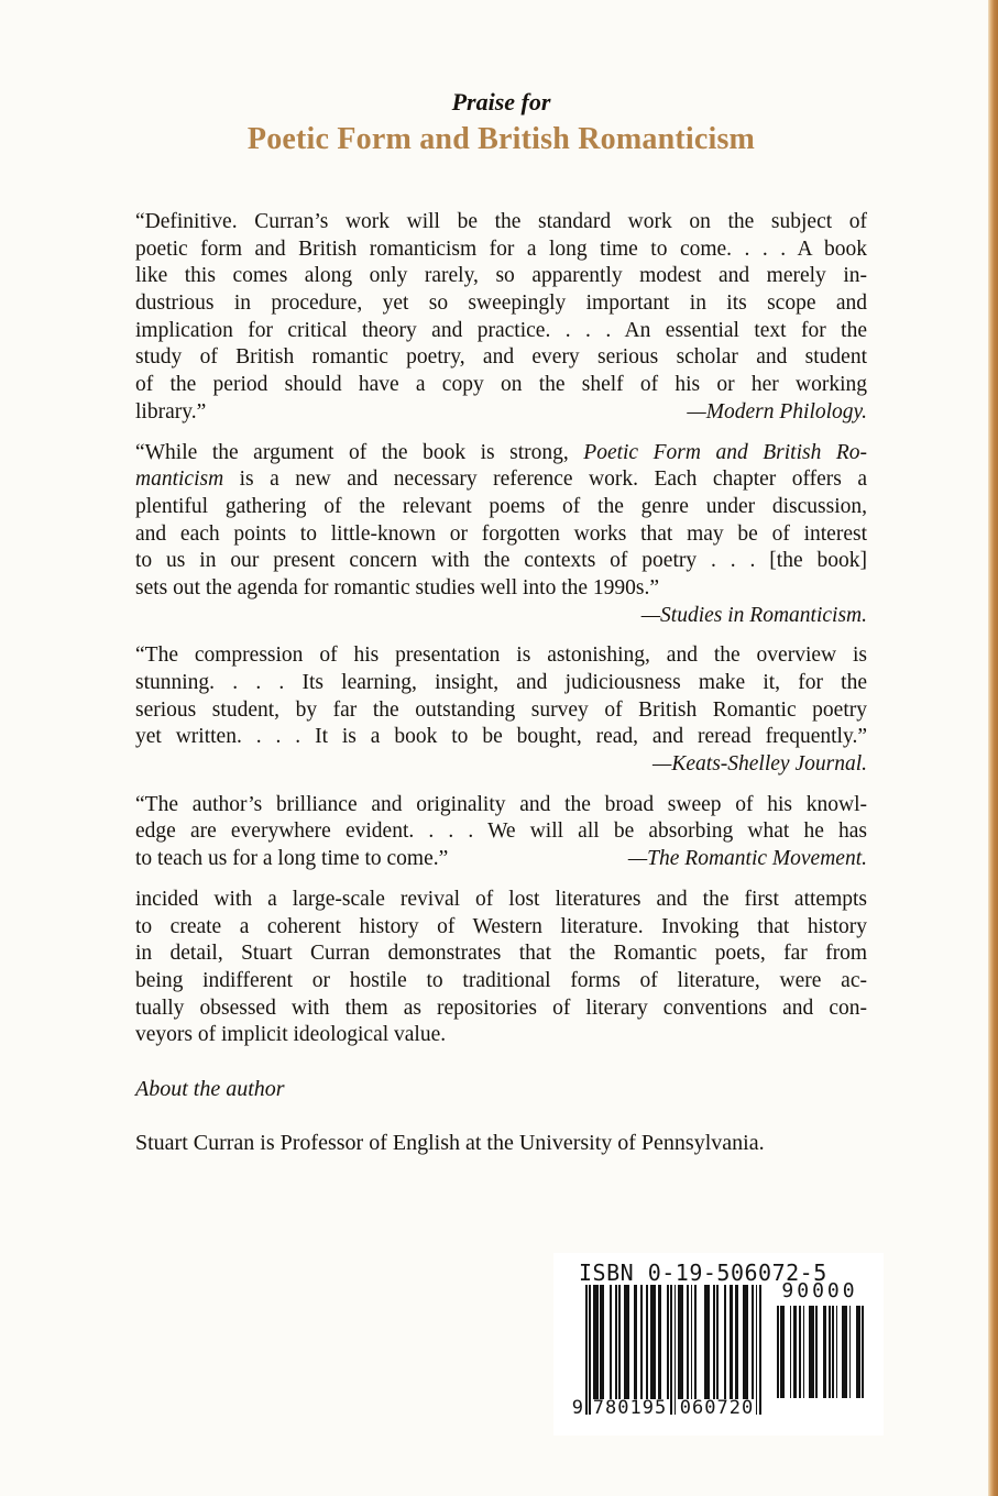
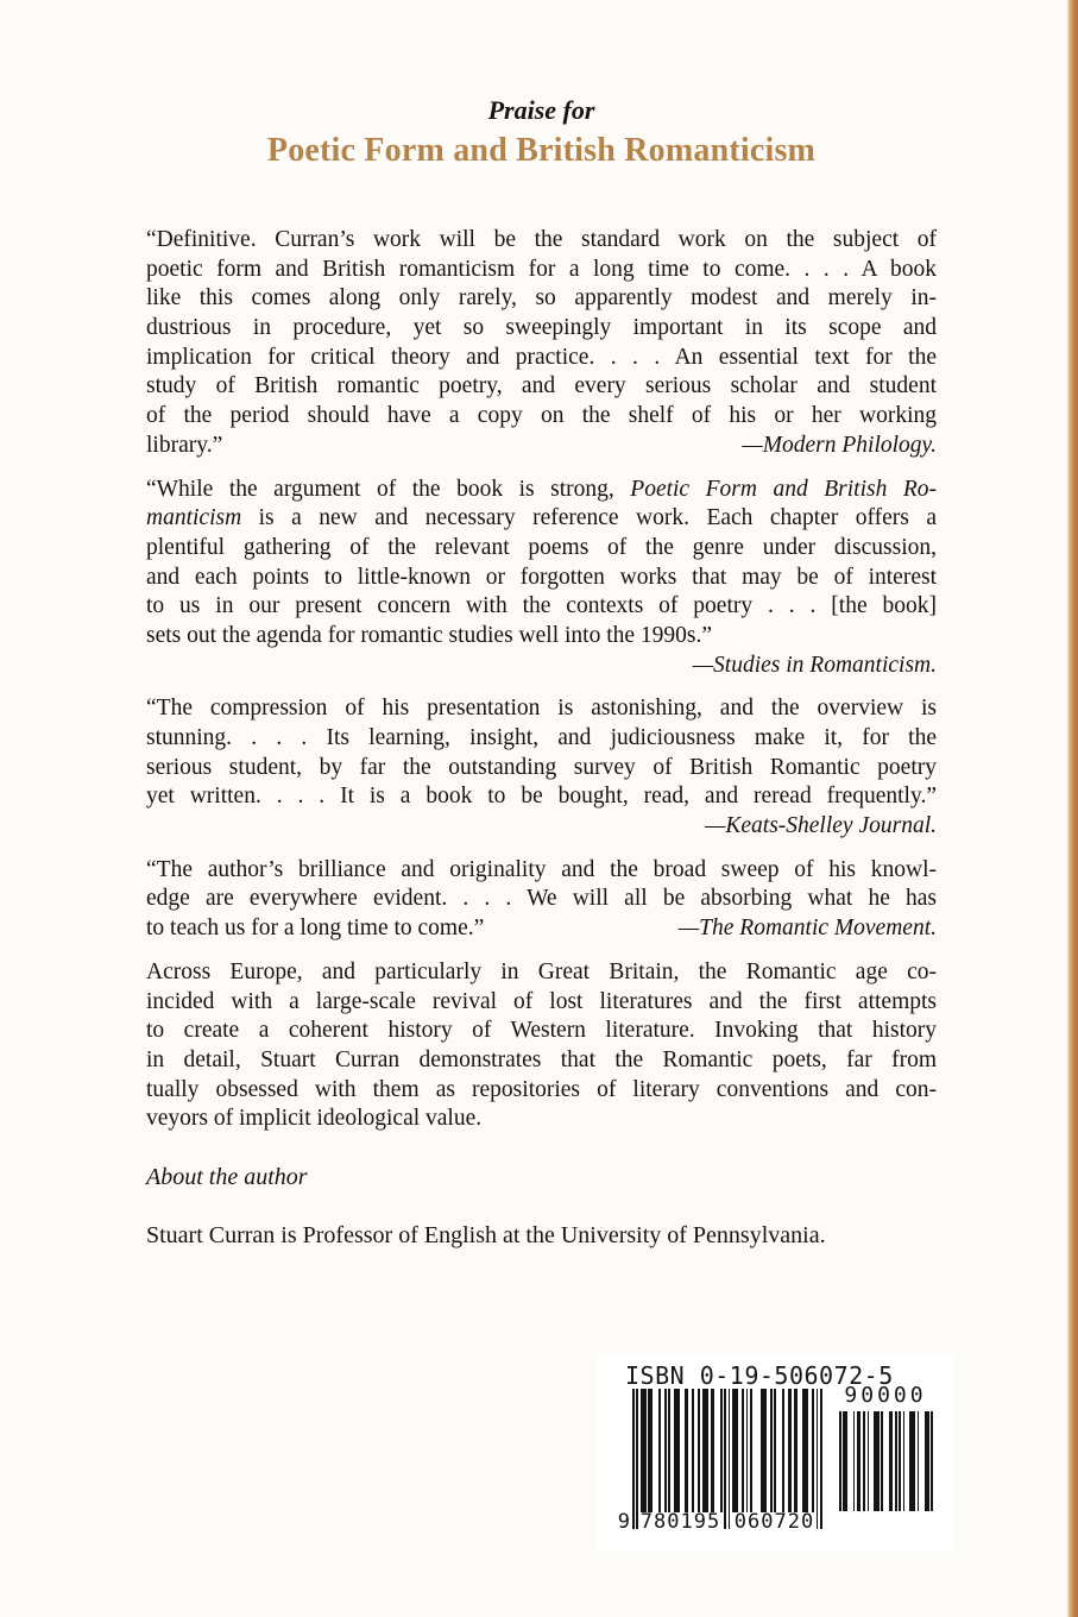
  Praise for
  Poetic Form and British Romanticism
  “Definitive. Curran’s work will be the standard work on the subject of
  poetic form and British romanticism for a long time to come. . . . A book
  like this comes along only rarely, so apparently modest and merely in-
  dustrious in procedure, yet so sweepingly important in its scope and
  implication for critical theory and practice. . . . An essential text for the
  study of British romantic poetry, and every serious scholar and student
  of the period should have a copy on the shelf of his or her working
  library.”
  —Modern Philology.
  “While the argument of the book is strong, Poetic Form and British Ro-
  manticism is a new and necessary reference work. Each chapter offers a
  plentiful gathering of the relevant poems of the genre under discussion,
  and each points to little-known or forgotten works that may be of interest
  to us in our present concern with the contexts of poetry . . . [the book]
  sets out the agenda for romantic studies well into the 1990s.”
  —Studies in Romanticism.
  “The compression of his presentation is astonishing, and the overview is
  stunning. . . . Its learning, insight, and judiciousness make it, for the
  serious student, by far the outstanding survey of British Romantic poetry
  yet written. . . . It is a book to be bought, read, and reread frequently.”
  —Keats-Shelley Journal.
  “The author’s brilliance and originality and the broad sweep of his knowl-
  edge are everywhere evident. . . . We will all be absorbing what he has
  to teach us for a long time to come.”
  —The Romantic Movement.
+ Across Europe, and particularly in Great Britain, the Romantic age co-
  incided with a large-scale revival of lost literatures and the first attempts
  to create a coherent history of Western literature. Invoking that history
  in detail, Stuart Curran demonstrates that the Romantic poets, far from
- being indifferent or hostile to traditional forms of literature, were ac-
  tually obsessed with them as repositories of literary conventions and con-
  veyors of implicit ideological value.
  About the author
  Stuart Curran is Professor of English at the University of Pennsylvania.
  ISBN 0-19-506072-5
  9
  780195
  060720
  90000
